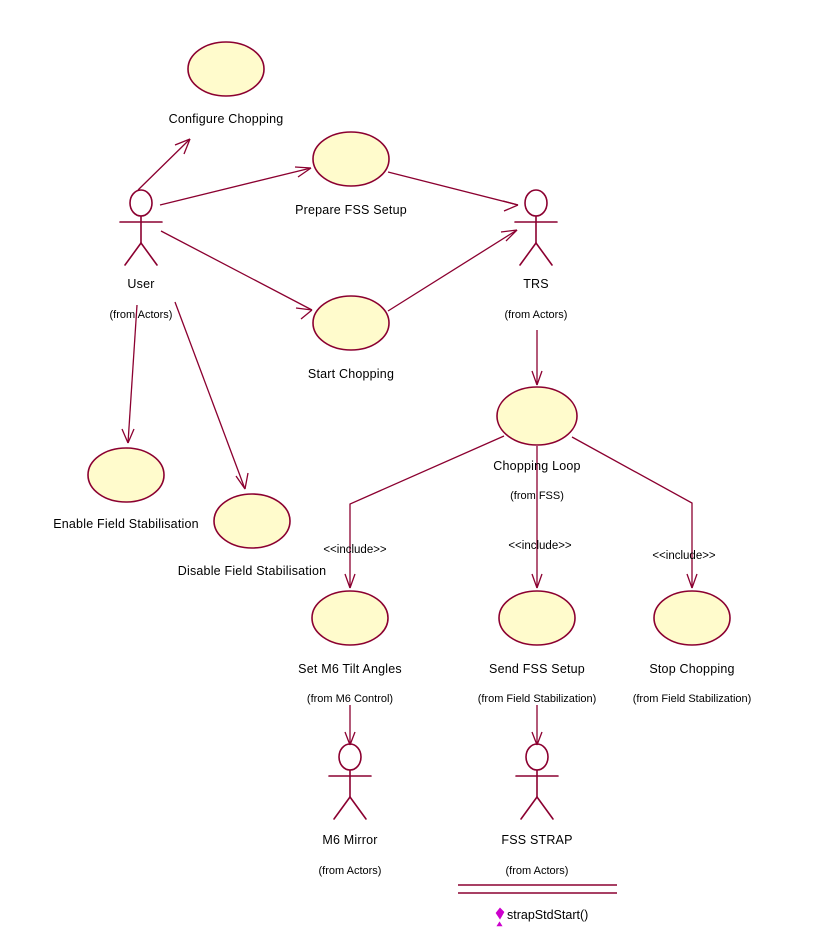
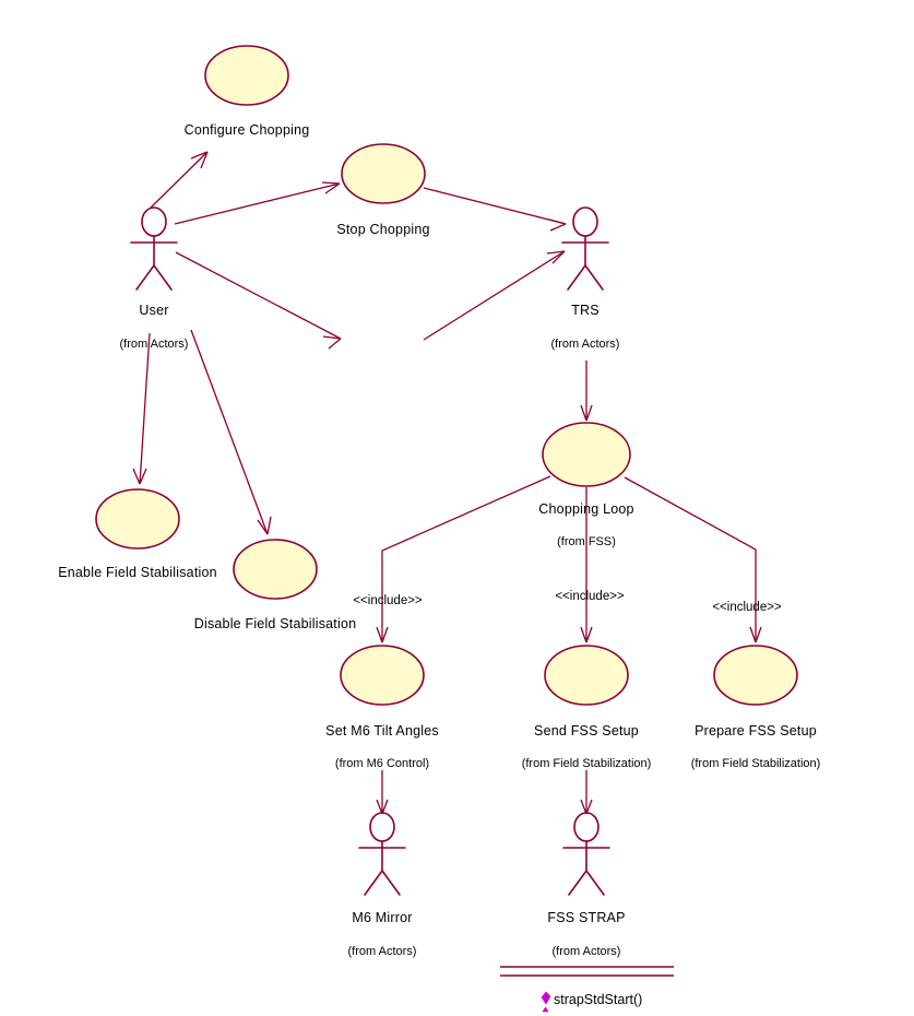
  Configure Chopping
- Prepare FSS Setup
+ Stop Chopping
- Start Chopping
  Enable Field Stabilisation
  Disable Field Stabilisation
  Chopping Loop
  (from FSS)
  Set M6 Tilt Angles
  (from M6 Control)
  Send FSS Setup
  (from Field Stabilization)
- Stop Chopping
+ Prepare FSS Setup
  (from Field Stabilization)
  User
  (from Actors)
  TRS
  (from Actors)
  M6 Mirror
  (from Actors)
  FSS STRAP
  (from Actors)
  <<include>>
  <<include>>
  <<include>>
  strapStdStart()
